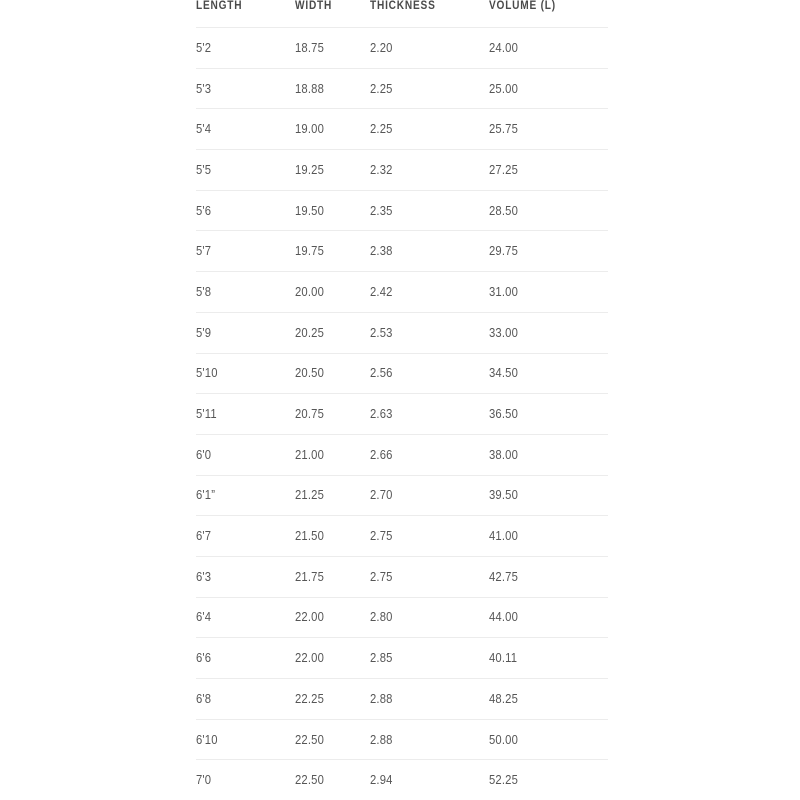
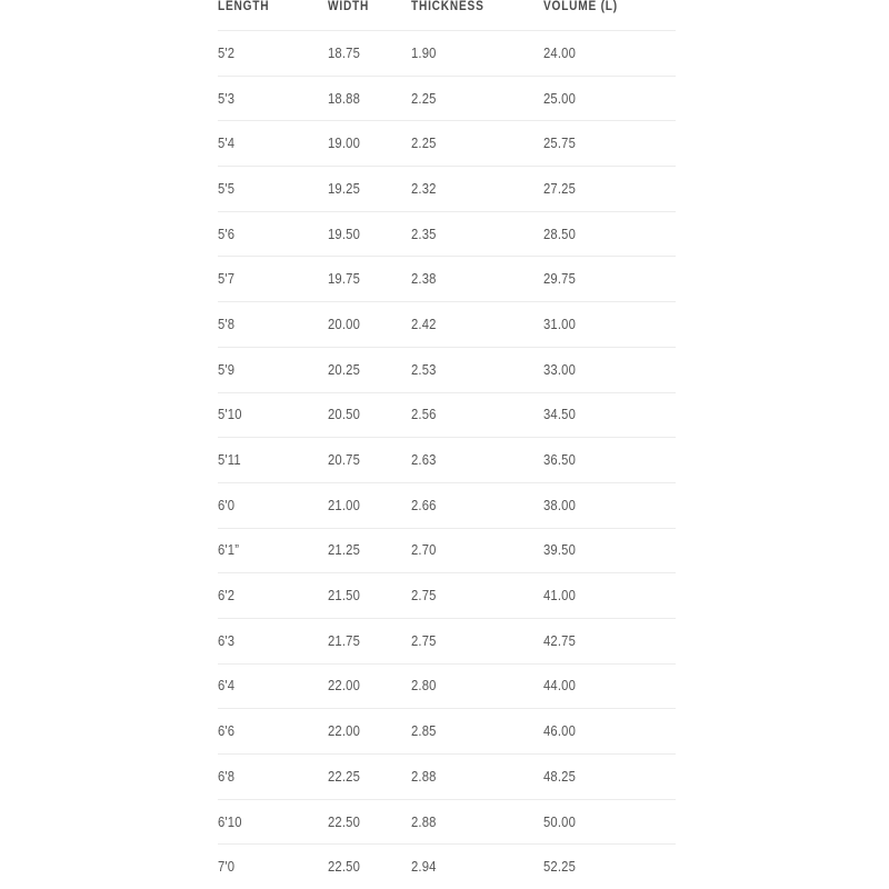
  LENGTH	WIDTH	THICKNESS	VOLUME (L)
- 5'2	18.75	2.20	24.00
+ 5'2	18.75	1.90	24.00
  5'3	18.88	2.25	25.00
  5'4	19.00	2.25	25.75
  5'5	19.25	2.32	27.25
  5'6	19.50	2.35	28.50
  5'7	19.75	2.38	29.75
  5'8	20.00	2.42	31.00
  5'9	20.25	2.53	33.00
  5'10	20.50	2.56	34.50
  5'11	20.75	2.63	36.50
  6'0	21.00	2.66	38.00
  6'1”	21.25	2.70	39.50
- 6'7	21.50	2.75	41.00
+ 6'2	21.50	2.75	41.00
  6'3	21.75	2.75	42.75
  6'4	22.00	2.80	44.00
- 6'6	22.00	2.85	40.11
+ 6'6	22.00	2.85	46.00
  6'8	22.25	2.88	48.25
  6'10	22.50	2.88	50.00
  7'0	22.50	2.94	52.25
